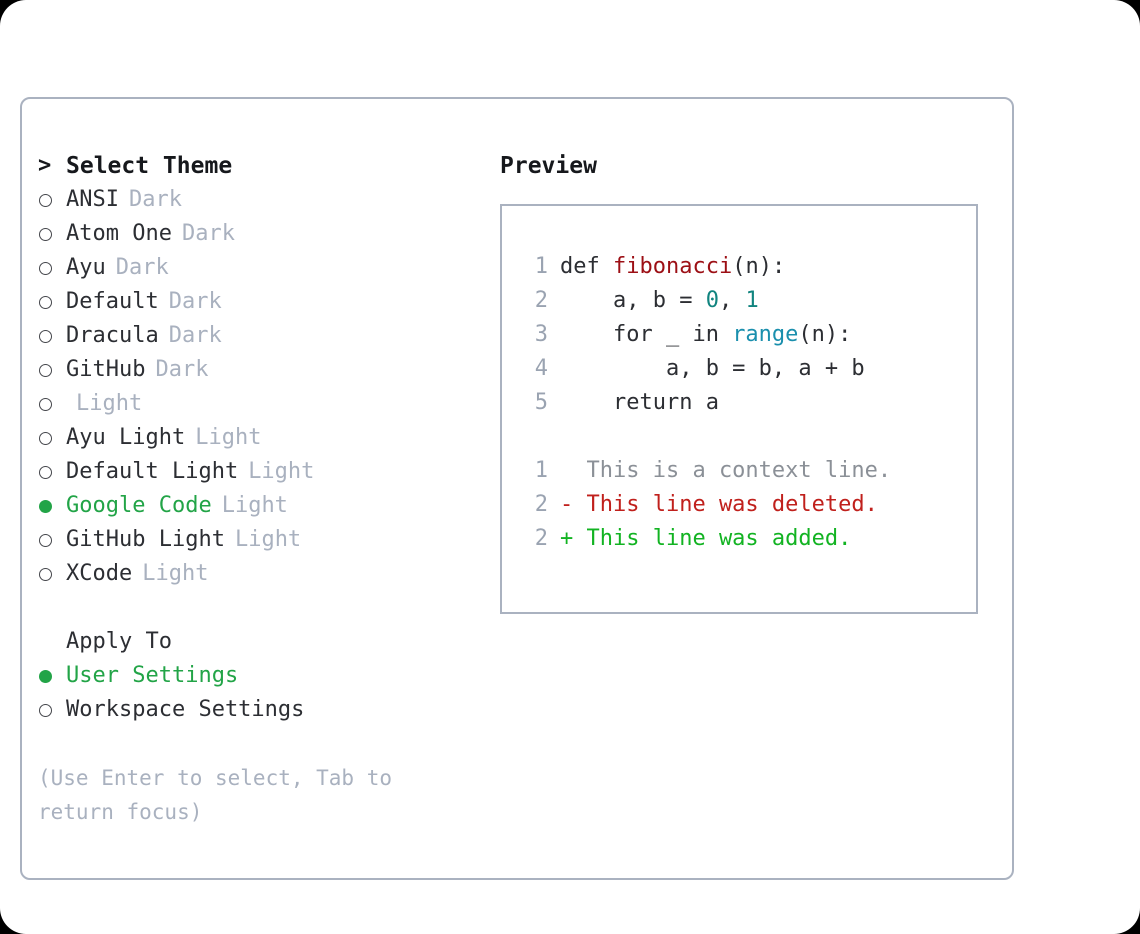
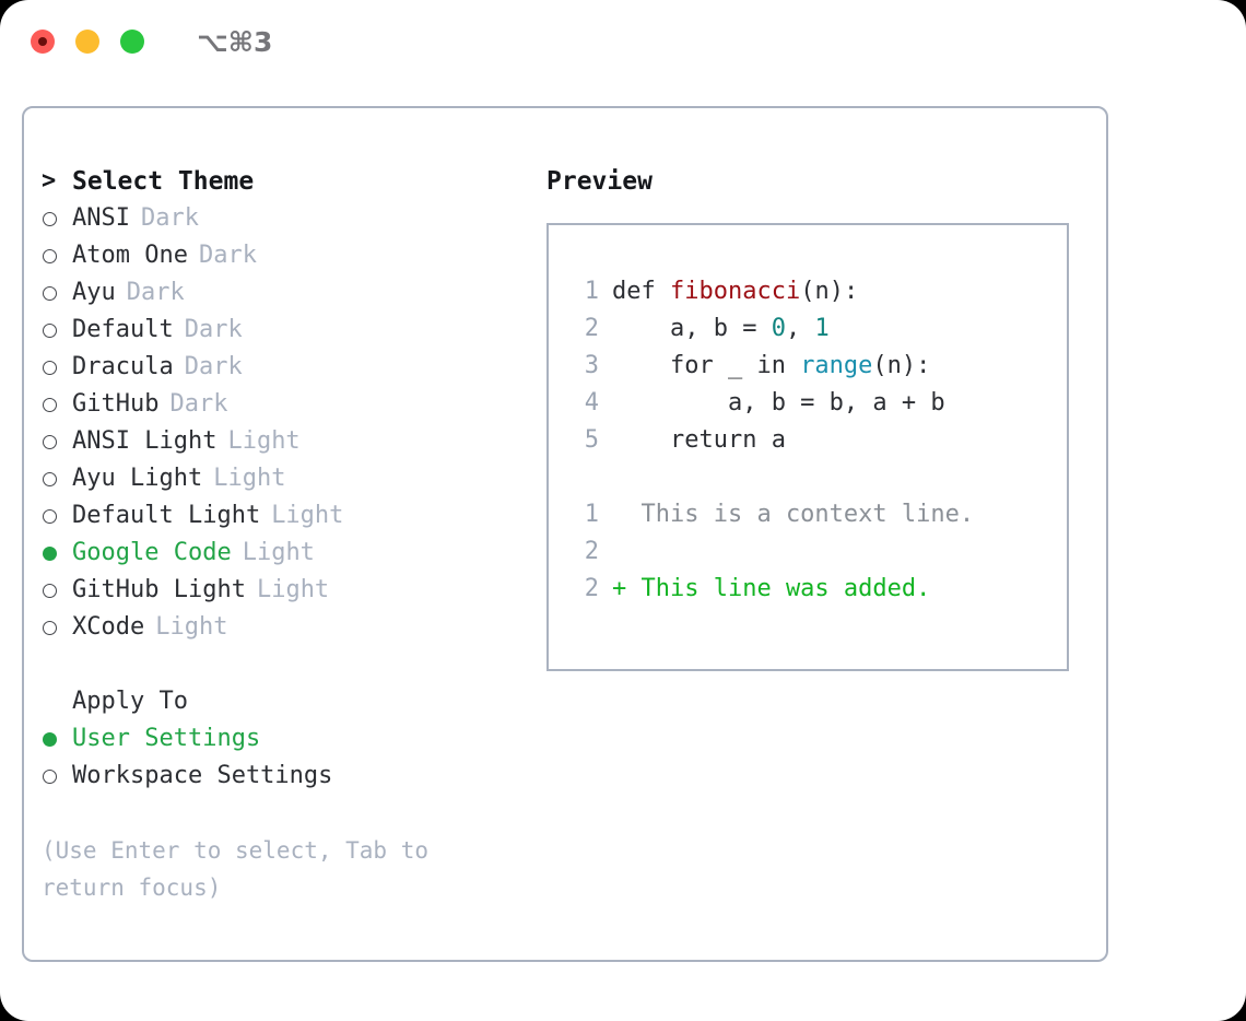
+ ⌥⌘3
  >
  Select Theme
  ANSI
  Dark
  Atom One
  Dark
  Ayu
  Dark
  Default
  Dark
  Dracula
  Dark
  GitHub
  Dark
+ ANSI Light
  Light
  Ayu Light
  Light
  Default Light
  Light
  Google Code
  Light
  GitHub Light
  Light
  XCode
  Light
  Apply To
  User Settings
  Workspace Settings
  (Use Enter to select, Tab to return focus)
  Preview
  1
  def fibonacci(n):
  2
  a, b = 0, 1
  3
  for _ in range(n):
  4
  a, b = b, a + b
  5
  return a
  1
  This is a context line.
  2
- - This line was deleted.
  2
  + This line was added.
